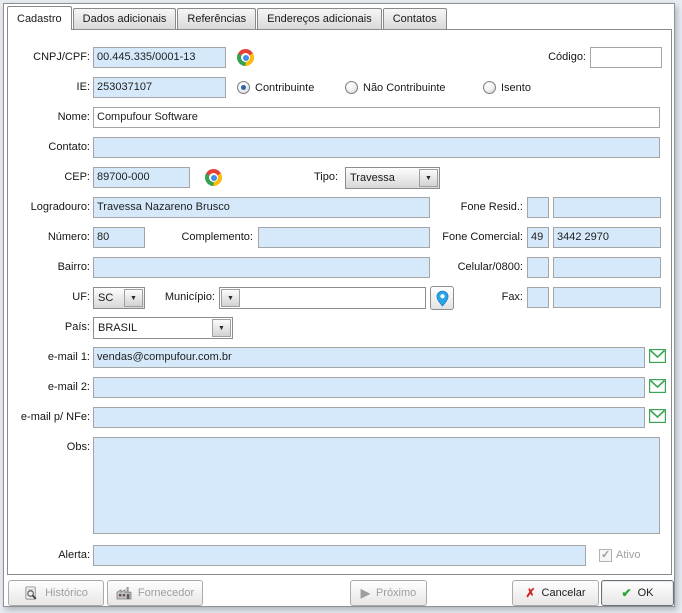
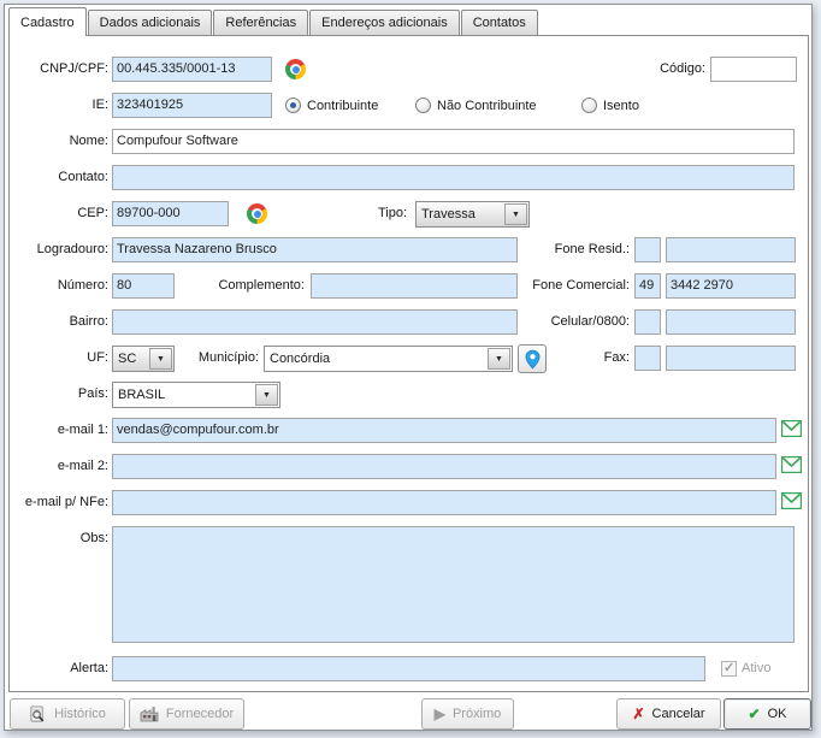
  Cadastro
  Dados adicionais
  Referências
  Endereços adicionais
  Contatos
  CNPJ/CPF:
  00.445.335/0001-13
  Código:
  IE:
- 253037107
+ 323401925
  Contribuinte
  Não Contribuinte
  Isento
  Nome:
  Compufour Software
  Contato:
  CEP:
  89700-000
  Tipo:
  Travessa
  Logradouro:
  Travessa Nazareno Brusco
  Fone Resid.:
  Número:
  80
  Complemento:
  Fone Comercial:
  49
  3442 2970
  Bairro:
  Celular/0800:
  UF:
  SC
  Município:
+ Concórdia
  Fax:
  País:
  BRASIL
  e-mail 1:
  vendas@compufour.com.br
  e-mail 2:
  e-mail p/ NFe:
  Obs:
  Alerta:
  Ativo
  Histórico
  Fornecedor
  ▶
  Próximo
  ✗
  Cancelar
  ✔
  OK
